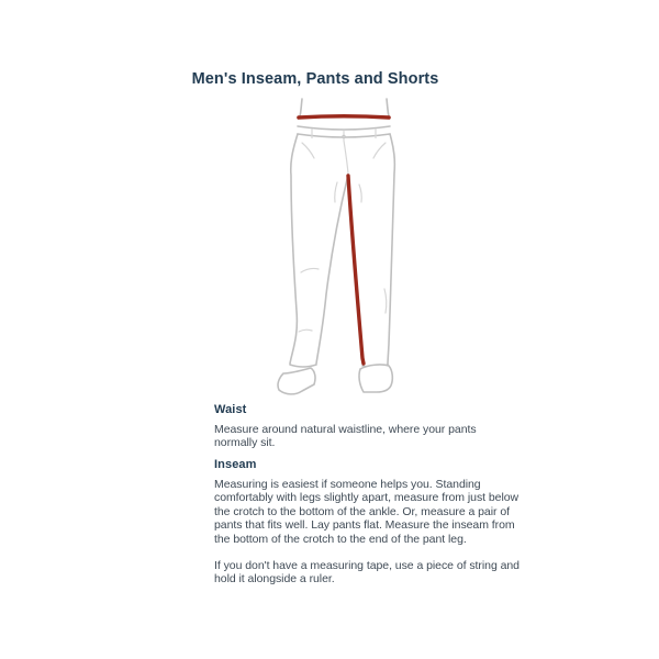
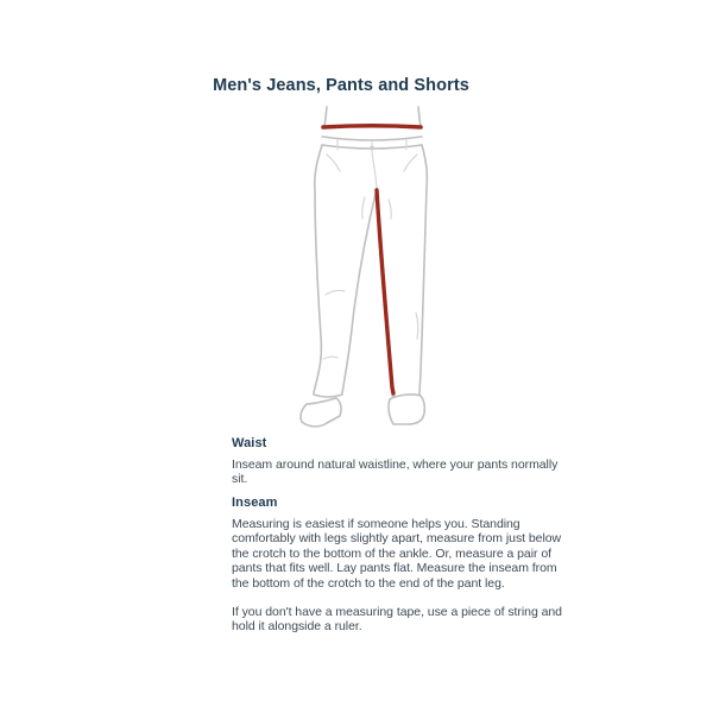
- Men's Inseam, Pants and Shorts
+ Men's Jeans, Pants and Shorts
  Waist
- Measure around natural waistline, where your pants normally sit.
+ Inseam around natural waistline, where your pants normally sit.
  Inseam
  Measuring is easiest if someone helps you. Standing comfortably with legs slightly apart, measure from just below the crotch to the bottom of the ankle. Or, measure a pair of pants that fits well. Lay pants flat. Measure the inseam from the bottom of the crotch to the end of the pant leg.
  If you don't have a measuring tape, use a piece of string and hold it alongside a ruler.
